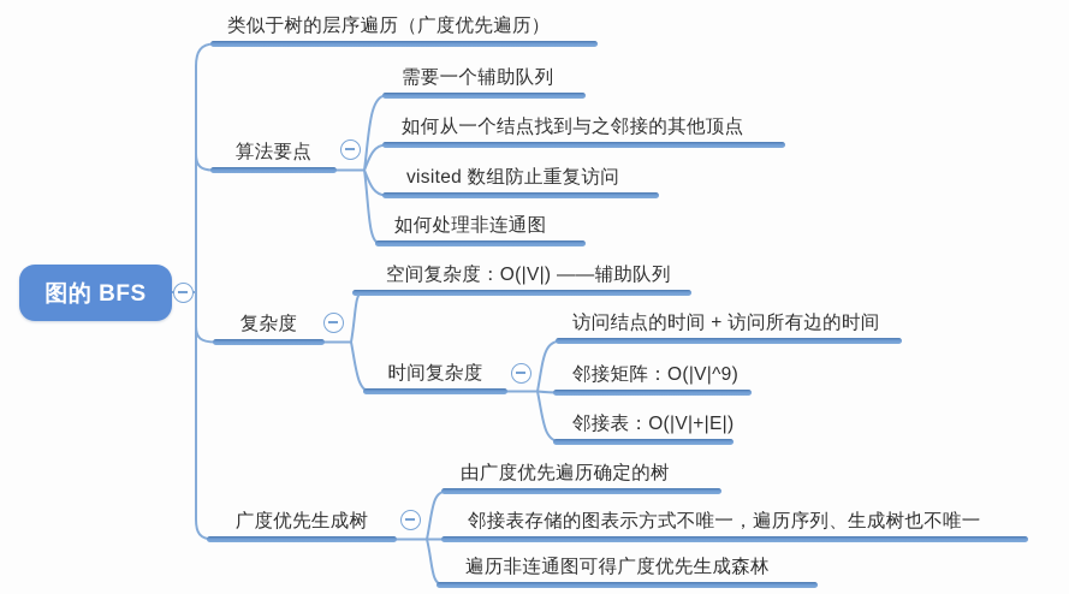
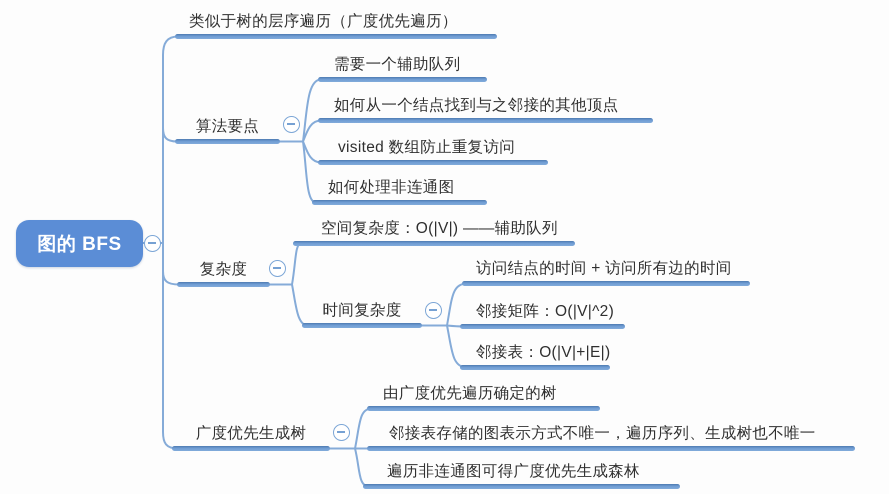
  图的 BFS
  类似于树的层序遍历（广度优先遍历）
  算法要点
  需要一个辅助队列
  如何从一个结点找到与之邻接的其他顶点
  visited 数组防止重复访问
  如何处理非连通图
  复杂度
  空间复杂度：O(|V|) ——辅助队列
  时间复杂度
  访问结点的时间 + 访问所有边的时间
- 邻接矩阵：O(|V|^9)
+ 邻接矩阵：O(|V|^2)
  邻接表：O(|V|+|E|)
  广度优先生成树
  由广度优先遍历确定的树
  邻接表存储的图表示方式不唯一，遍历序列、生成树也不唯一
  遍历非连通图可得广度优先生成森林
